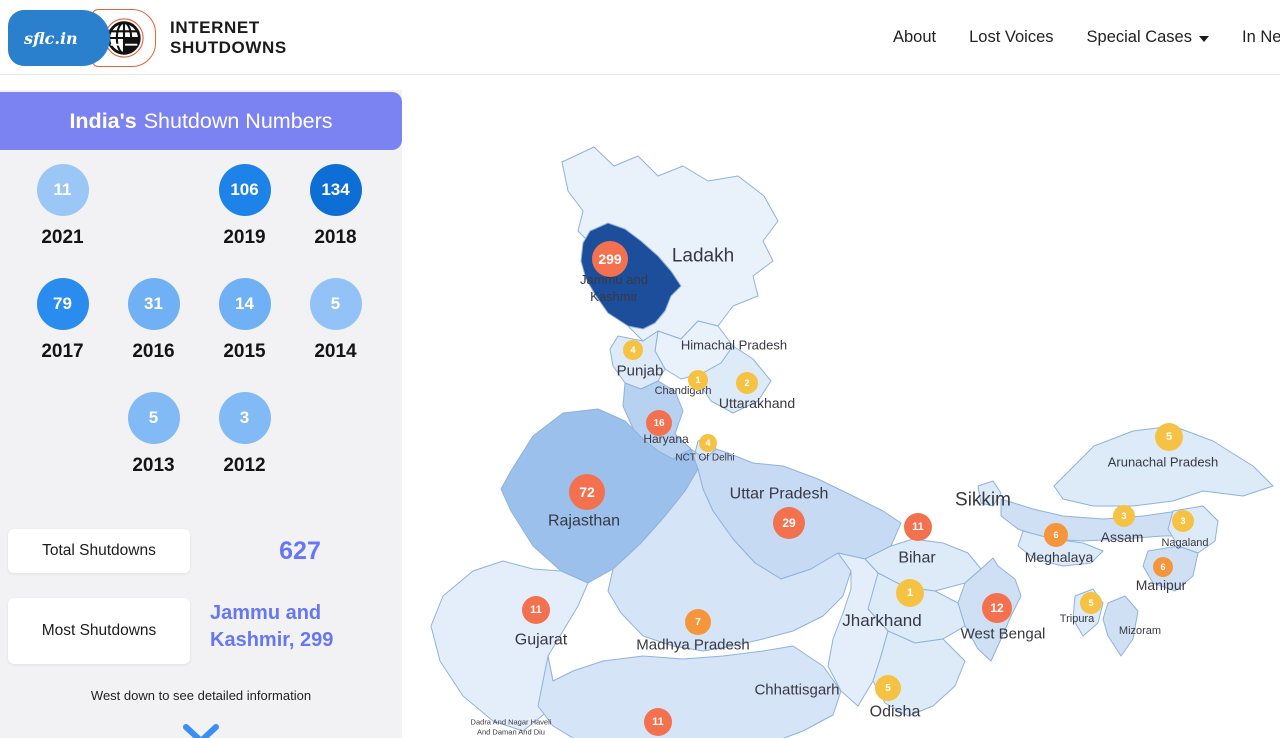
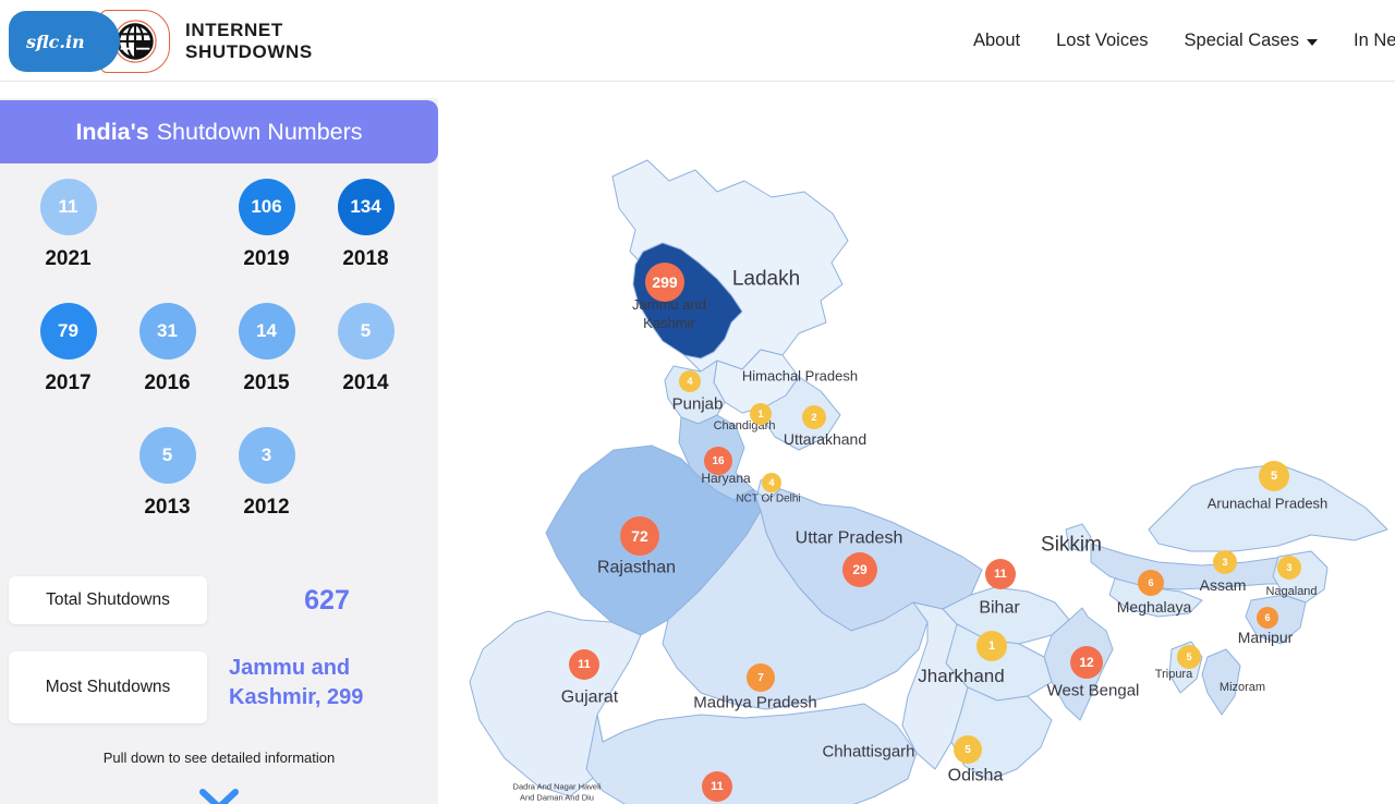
  sflc.in
  INTERNET
  SHUTDOWNS
  About
  Lost Voices
  Special Cases
  India's
  Shutdown Numbers
  11
  2021
  106
  2019
  134
  2018
  79
  2017
  31
  2016
  14
  2015
  5
  2014
  5
  2013
  3
  2012
  Total Shutdowns
  627
  Most Shutdowns
  Jammu and Kashmir, 299
- West down to see detailed information
+ Pull down to see detailed information
  299
  4
  1
  2
  16
  4
  72
  29
  11
  5
  3
  3
  6
  6
  1
  12
  5
  11
  7
  5
  11
  Ladakh
  Jammu and
  Kashmir
  Himachal Pradesh
  Punjab
  Chandigarh
  Uttarakhand
  Haryana
  NCT Of Delhi
  Uttar Pradesh
  Rajasthan
  Sikkim
  Bihar
  Arunachal Pradesh
  Assam
  Nagaland
  Meghalaya
  Manipur
  Jharkhand
  West Bengal
  Tripura
  Mizoram
  Gujarat
  Madhya Pradesh
  Chhattisgarh
  Odisha
  Dadra And Nagar Haveli
  And Daman And Diu
